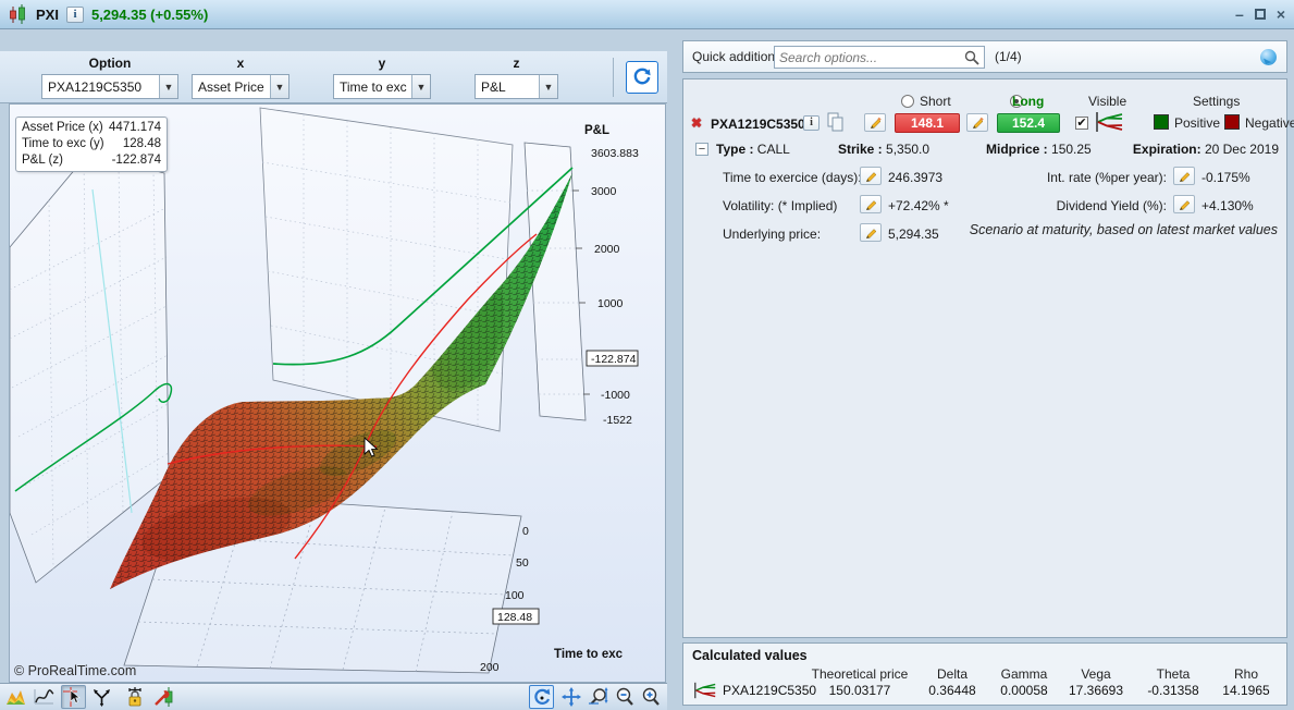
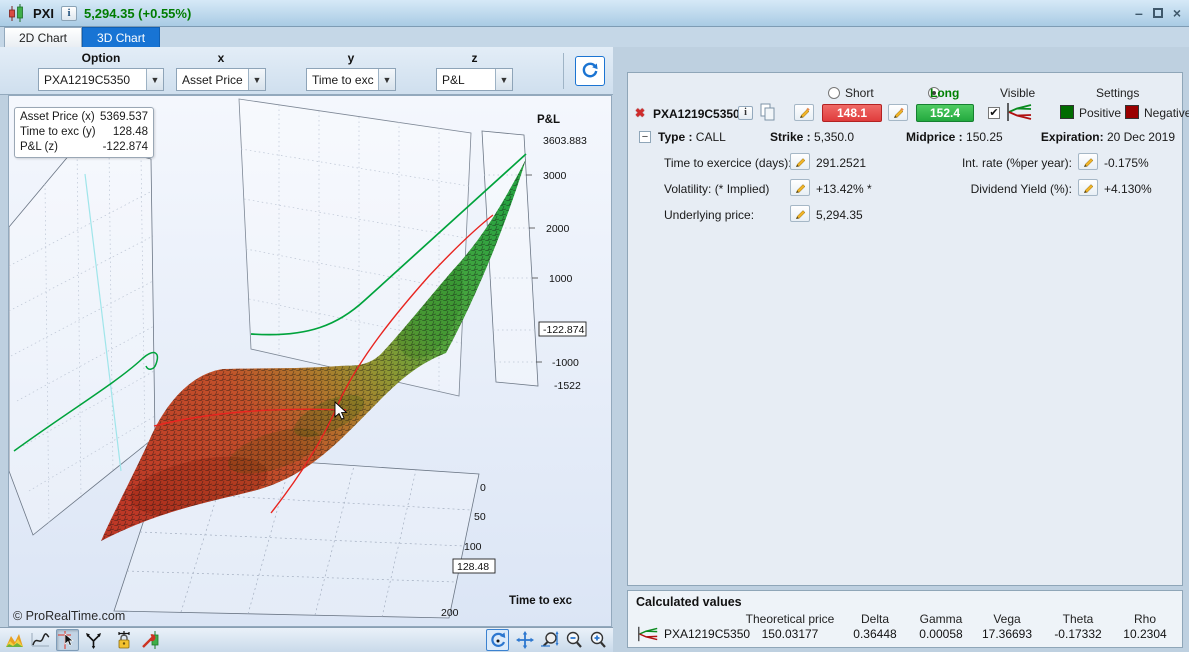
  PXI
  i
  5,294.35 (+0.55%)
  –
  ×
+ 2D Chart
+ 3D Chart
  Option
  PXA1219C5350
  ▼
  x
  Asset Price
  ▼
  y
  Time to exc
  ▼
  z
  P&L
  ▼
  P&L
  3603.883
  3000
  2000
  1000
  -122.874
  -1000
  -1522
  0
  50
  100
  128.48
  200
  Time to exc
  Asset Price (x)
- 4471.174
+ 5369.537
  Time to exc (y)
  128.48
  P&L (z)
  -122.874
  © ProRealTime.com
- Quick addition
- Search options...
- (1/4)
  Short
  Long
  Visible
  Settings
  ✖
  PXA1219C5350
  i
  148.1
  152.4
  ✔
  Positive
  Negative
  −
  Type : CALL
  Strike : 5,350.0
  Midprice : 150.25
  Expiration: 20 Dec 2019
  Time to exercice (days)
- 246.3973
+ 291.2521
  Int. rate (%per year):
  -0.175%
  Volatility: (* Implied)
- +72.42% *
+ +13.42% *
  Dividend Yield (%):
  +4.130%
  Underlying price:
  5,294.35
- Scenario at maturity, based on latest market values
  Calculated values
  Theoretical price
  Delta
  Gamma
  Vega
  Theta
  Rho
  PXA1219C5350
  150.03177
  0.36448
  0.00058
  17.36693
- -0.31358
+ -0.17332
- 14.1965
+ 10.2304
